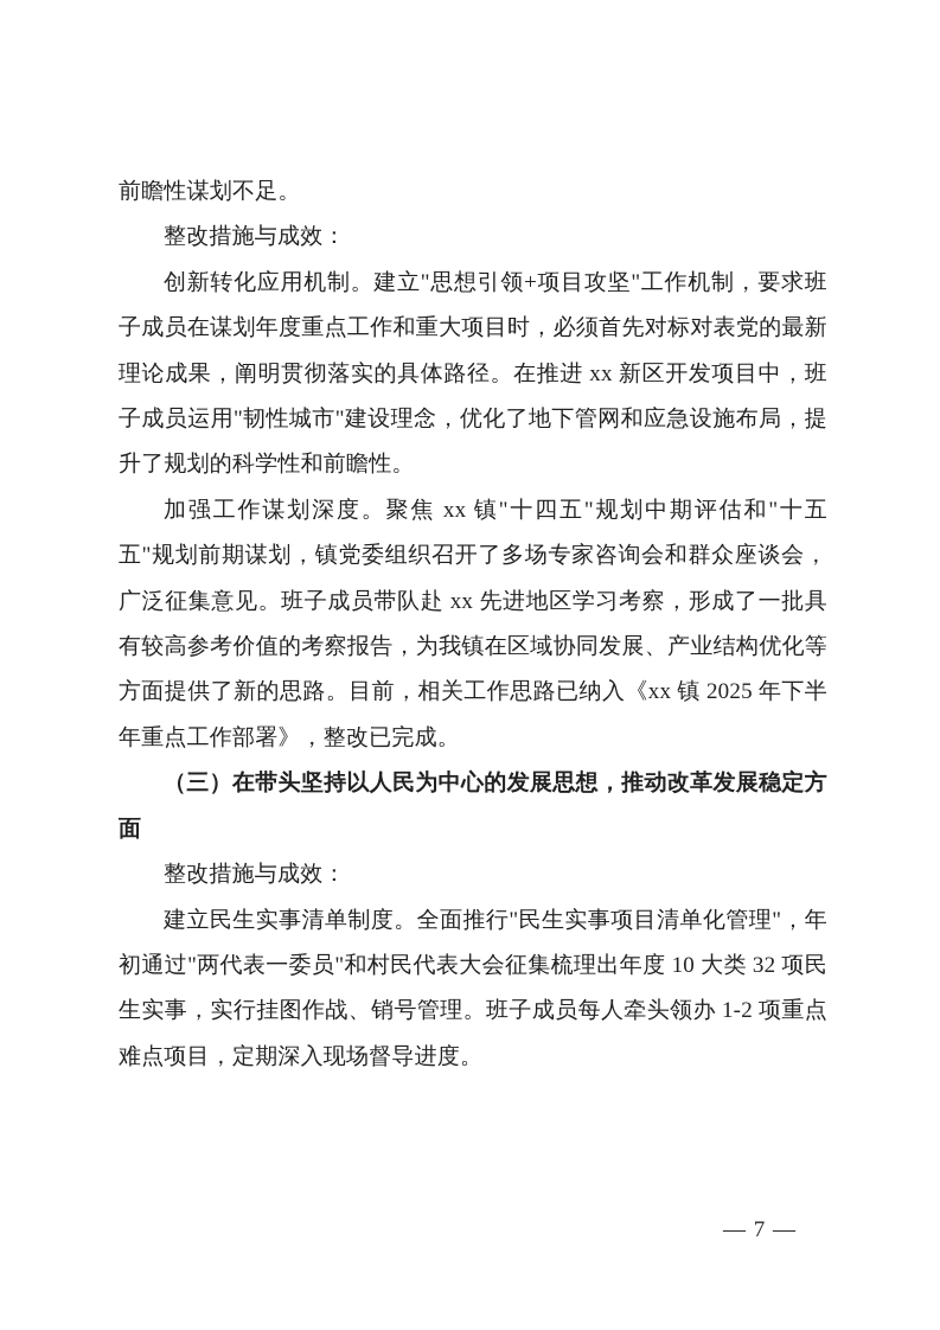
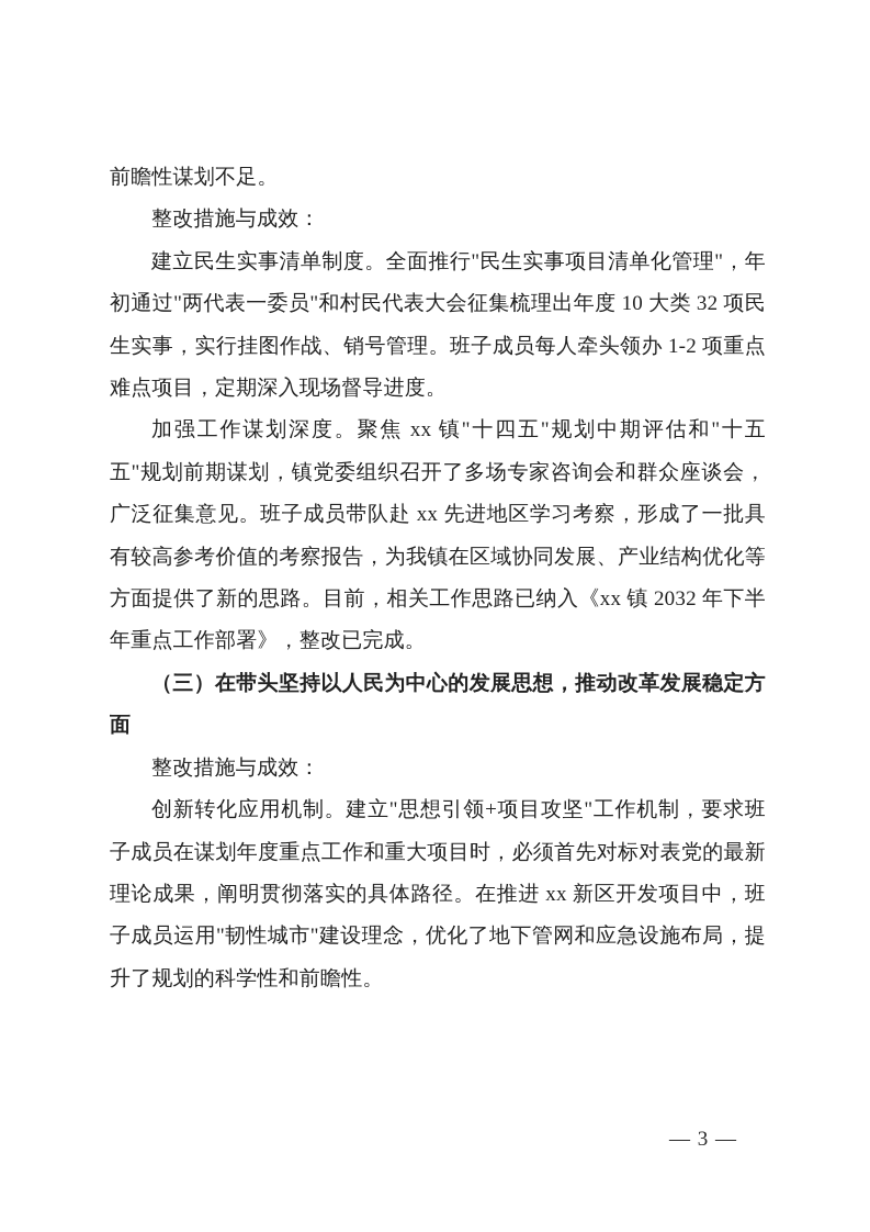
  前瞻性谋划不足。
  整改措施与成效：
- 创新转化应用机制。建立"思想引领+项目攻坚"工作机制，要求班子成员在谋划年度重点工作和重大项目时，必须首先对标对表党的最新理论成果，阐明贯彻落实的具体路径。在推进 xx 新区开发项目中，班子成员运用"韧性城市"建设理念，优化了地下管网和应急设施布局，提升了规划的科学性和前瞻性。
+ 建立民生实事清单制度。全面推行"民生实事项目清单化管理"，年初通过"两代表一委员"和村民代表大会征集梳理出年度 10 大类 32 项民生实事，实行挂图作战、销号管理。班子成员每人牵头领办 1-2 项重点难点项目，定期深入现场督导进度。
- 加强工作谋划深度。聚焦 xx 镇"十四五"规划中期评估和"十五五"规划前期谋划，镇党委组织召开了多场专家咨询会和群众座谈会，广泛征集意见。班子成员带队赴 xx 先进地区学习考察，形成了一批具有较高参考价值的考察报告，为我镇在区域协同发展、产业结构优化等方面提供了新的思路。目前，相关工作思路已纳入《xx 镇 2025 年下半年重点工作部署》，整改已完成。
+ 加强工作谋划深度。聚焦 xx 镇"十四五"规划中期评估和"十五五"规划前期谋划，镇党委组织召开了多场专家咨询会和群众座谈会，广泛征集意见。班子成员带队赴 xx 先进地区学习考察，形成了一批具有较高参考价值的考察报告，为我镇在区域协同发展、产业结构优化等方面提供了新的思路。目前，相关工作思路已纳入《xx 镇 2032 年下半年重点工作部署》，整改已完成。
  （三）在带头坚持以人民为中心的发展思想，推动改革发展稳定方面
  整改措施与成效：
- 建立民生实事清单制度。全面推行"民生实事项目清单化管理"，年初通过"两代表一委员"和村民代表大会征集梳理出年度 10 大类 32 项民生实事，实行挂图作战、销号管理。班子成员每人牵头领办 1-2 项重点难点项目，定期深入现场督导进度。
+ 创新转化应用机制。建立"思想引领+项目攻坚"工作机制，要求班子成员在谋划年度重点工作和重大项目时，必须首先对标对表党的最新理论成果，阐明贯彻落实的具体路径。在推进 xx 新区开发项目中，班子成员运用"韧性城市"建设理念，优化了地下管网和应急设施布局，提升了规划的科学性和前瞻性。
- — 7 —
+ — 3 —
